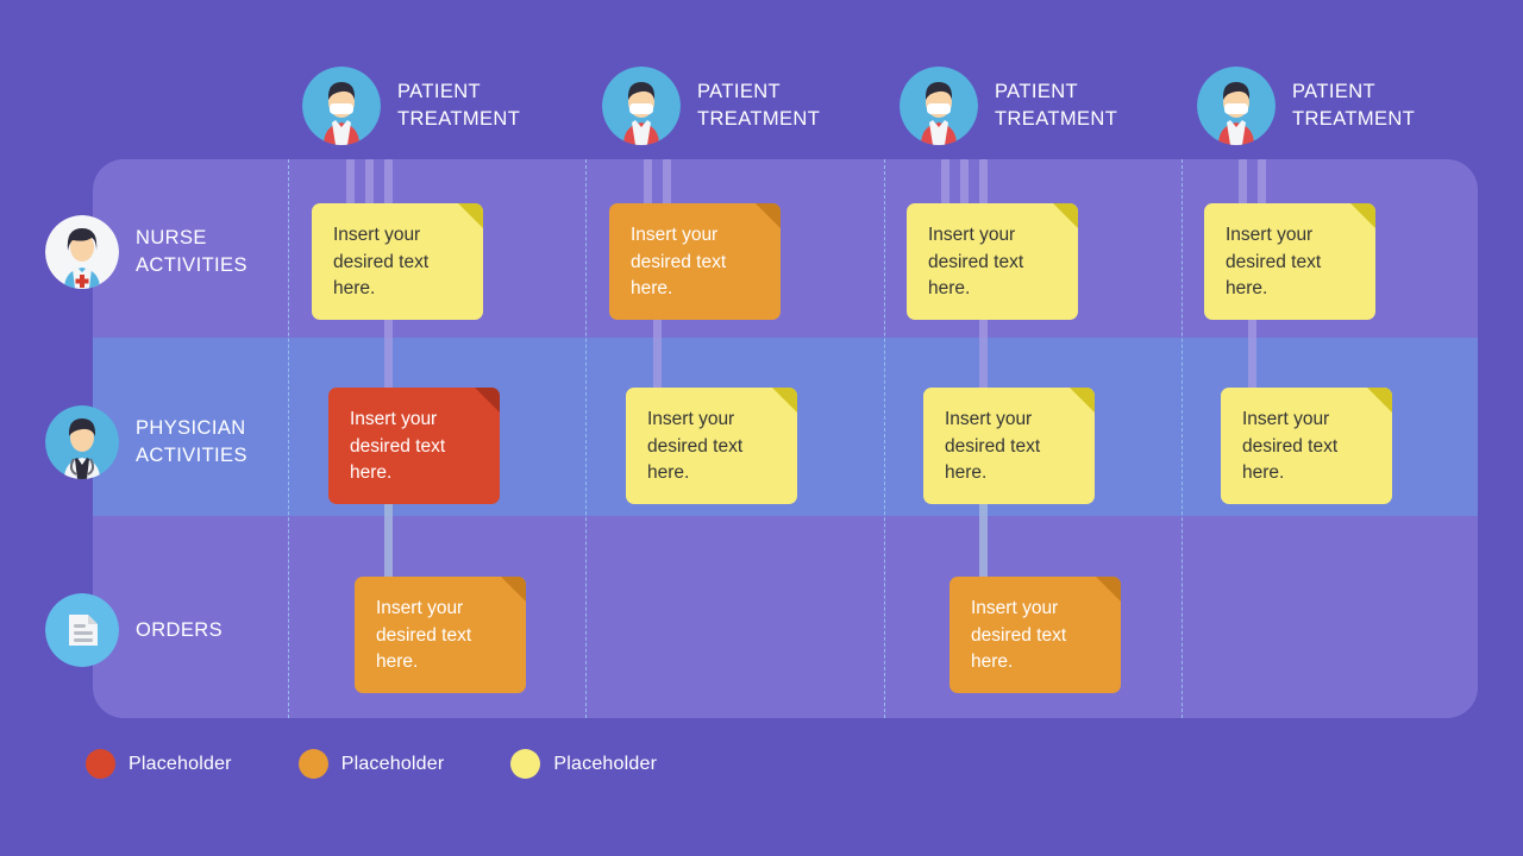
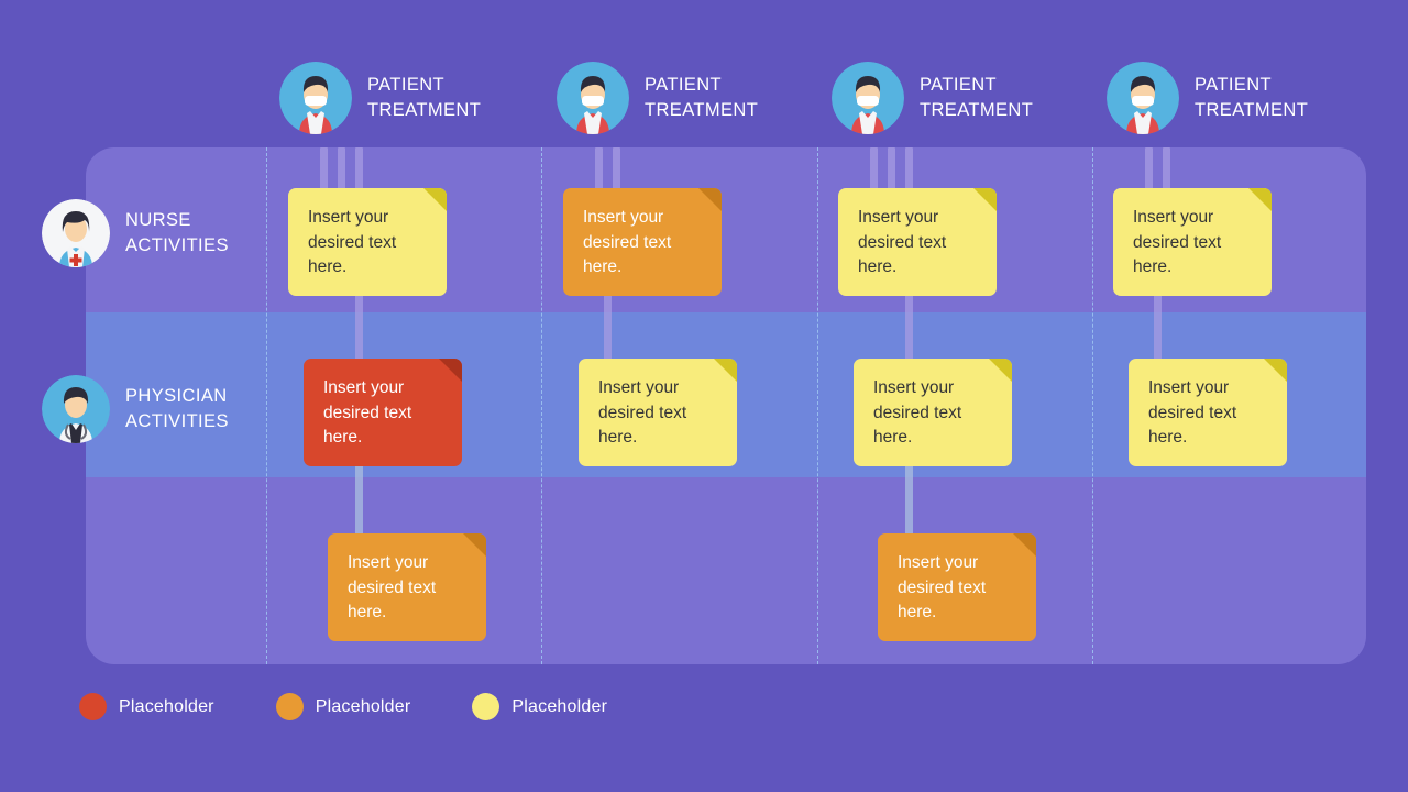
  PATIENT
  TREATMENT
  PATIENT
  TREATMENT
  PATIENT
  TREATMENT
  PATIENT
  TREATMENT
  NURSE
  ACTIVITIES
  PHYSICIAN
  ACTIVITIES
- ORDERS
  Insert your
  desired text
  here.
  Insert your
  desired text
  here.
  Insert your
  desired text
  here.
  Insert your
  desired text
  here.
  Insert your
  desired text
  here.
  Insert your
  desired text
  here.
  Insert your
  desired text
  here.
  Insert your
  desired text
  here.
  Insert your
  desired text
  here.
  Insert your
  desired text
  here.
  Placeholder
  Placeholder
  Placeholder
